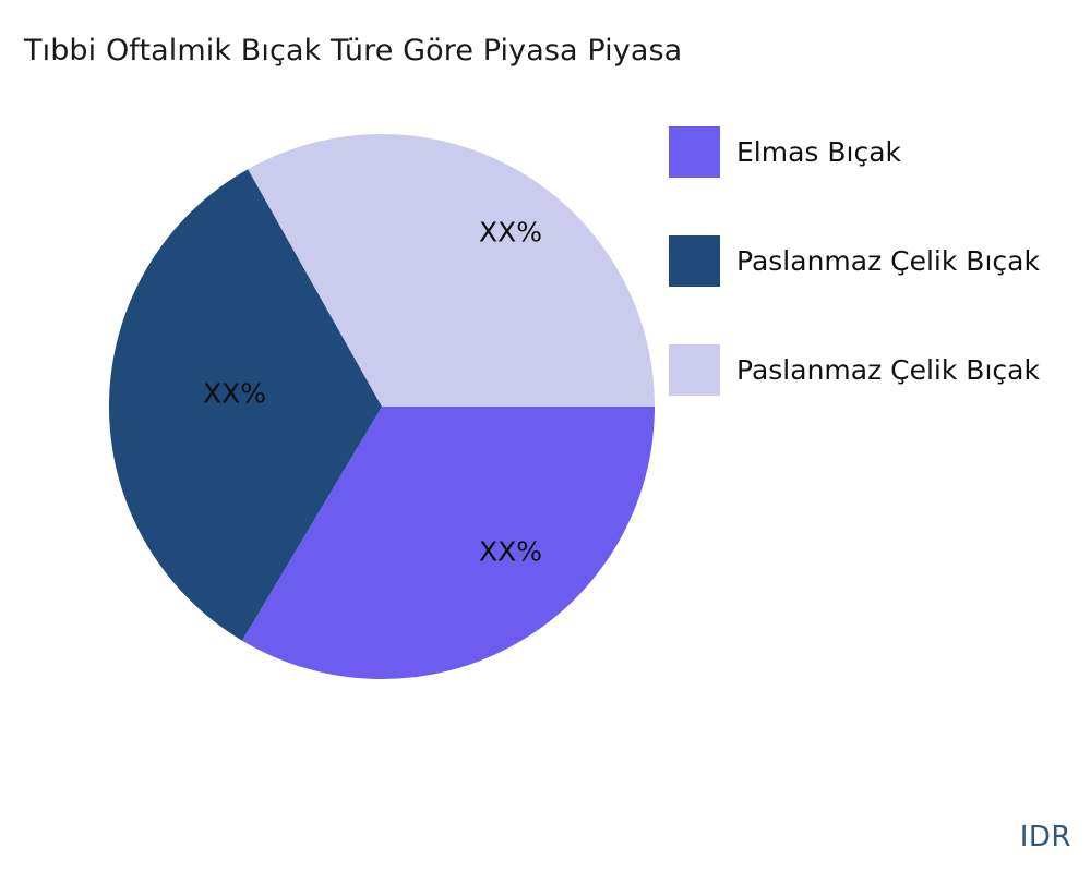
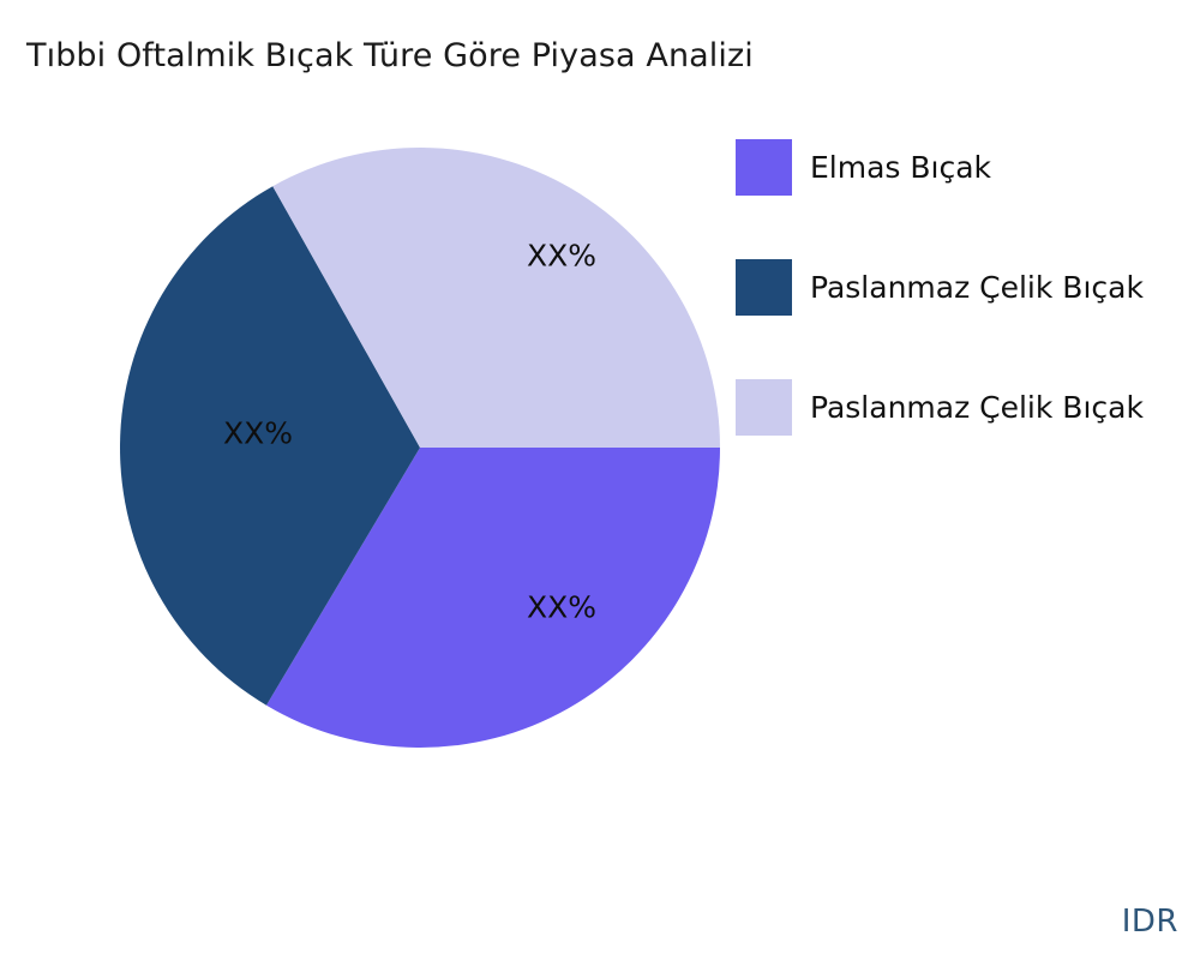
- Tıbbi Oftalmik Bıçak Türe Göre Piyasa Piyasa
+ Tıbbi Oftalmik Bıçak Türe Göre Piyasa Analizi
  XX%
  XX%
  XX%
  Elmas Bıçak
  Paslanmaz Çelik Bıçak
  Paslanmaz Çelik Bıçak
  IDR
